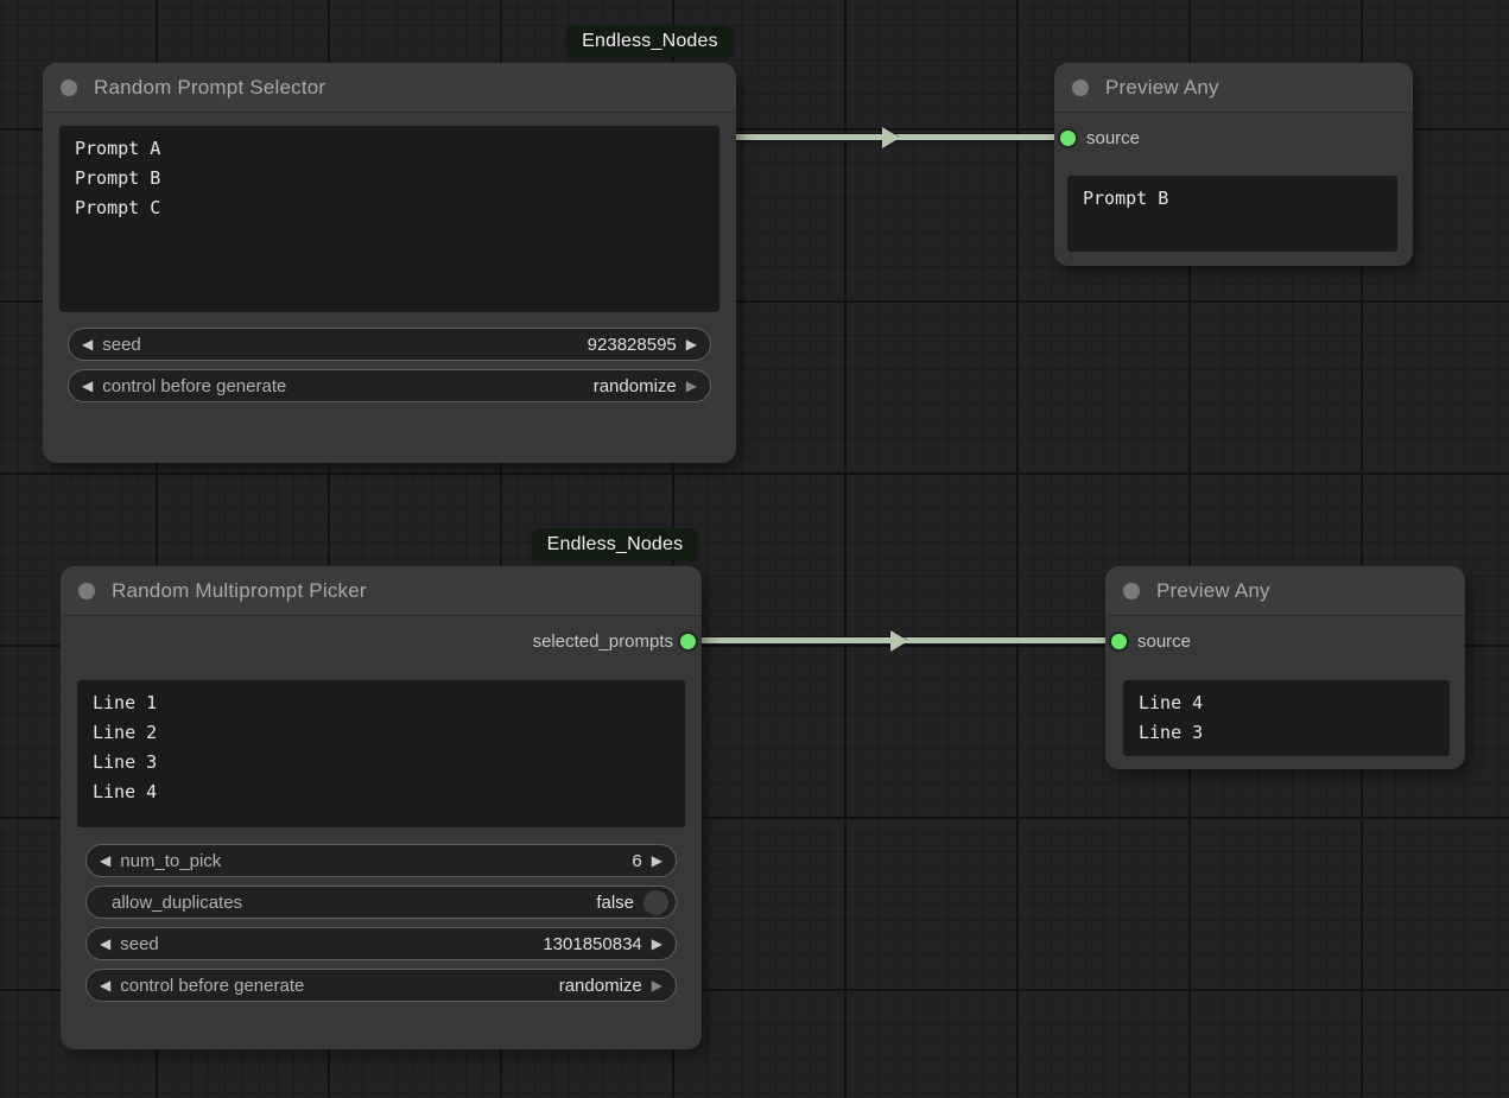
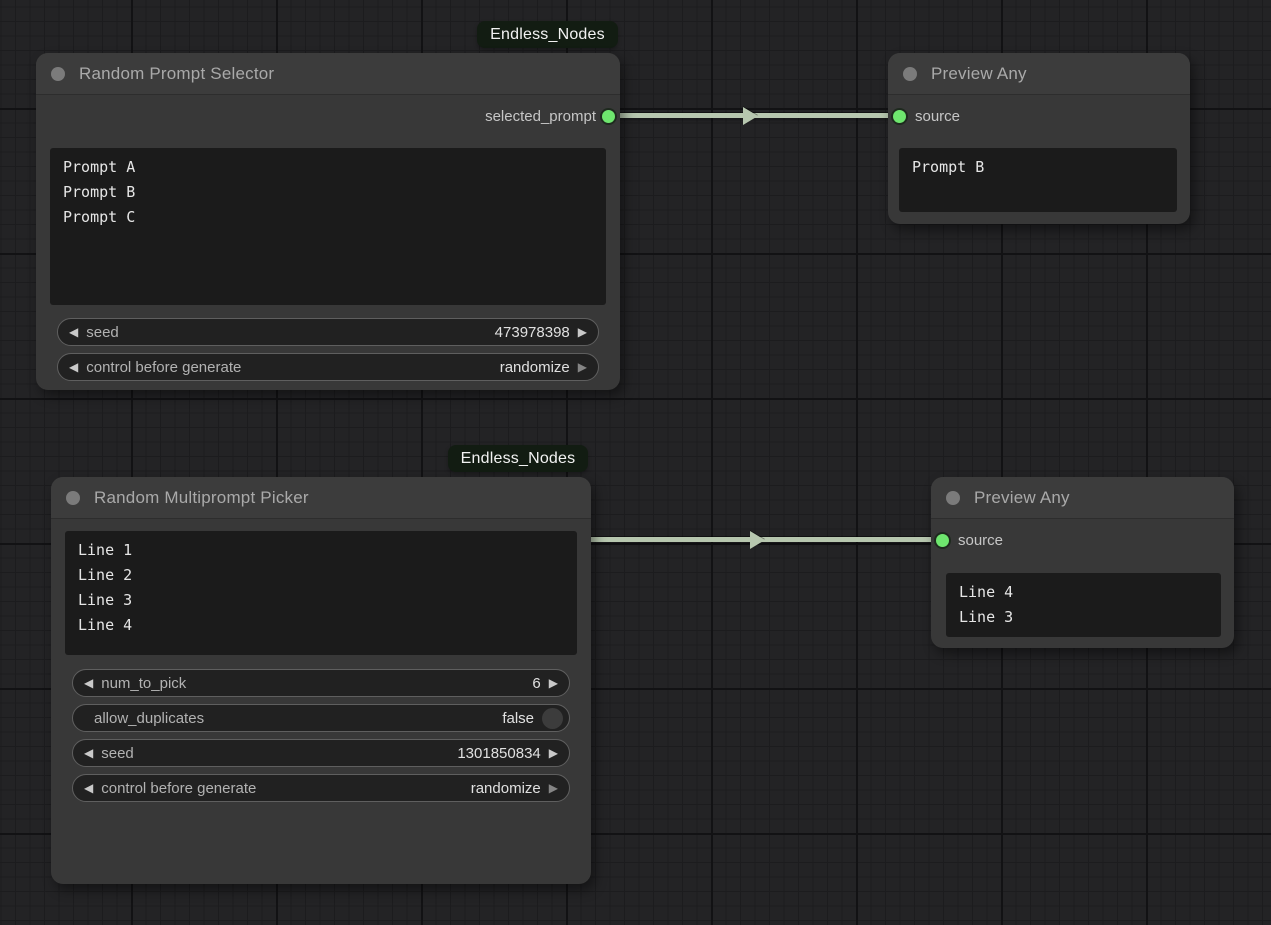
  Endless_Nodes
  Endless_Nodes
  Random Prompt Selector
+ selected_prompt
  Prompt A
  Prompt B
  Prompt C
  ◀
  seed
- 923828595
+ 473978398
  ▶
  ◀
  control before generate
  randomize
  ▶
  Preview Any
  source
  Prompt B
  Random Multiprompt Picker
- selected_prompts
  Line 1
  Line 2
  Line 3
  Line 4
  ◀
  num_to_pick
  6
  ▶
  allow_duplicates
  false
  ◀
  seed
  1301850834
  ▶
  ◀
  control before generate
  randomize
  ▶
  Preview Any
  source
  Line 4
  Line 3
